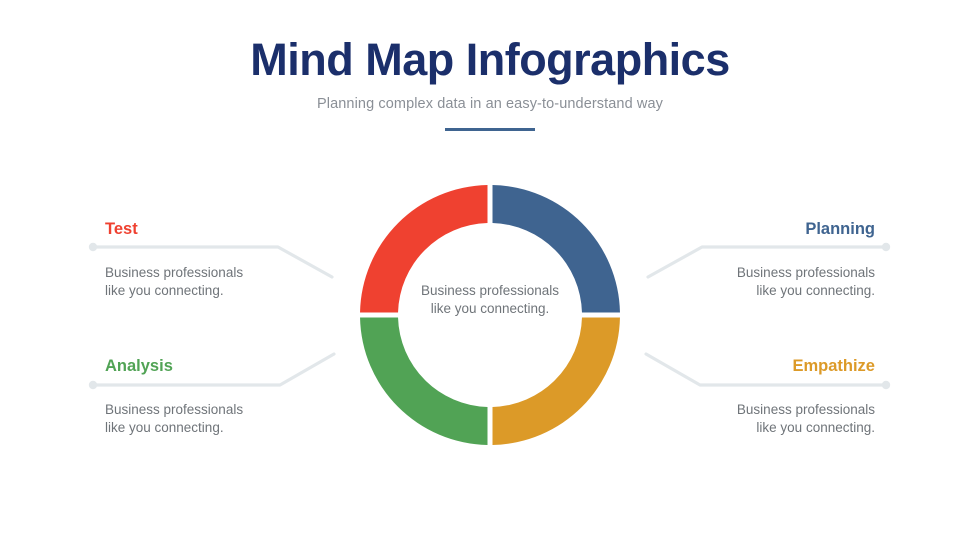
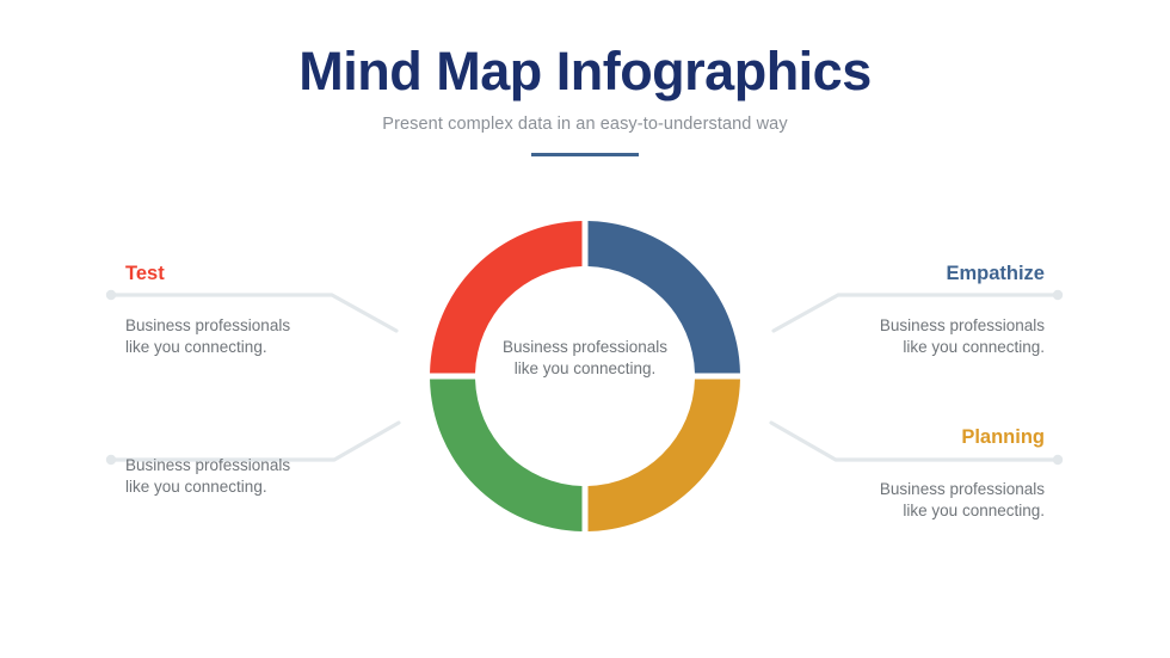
  Mind Map Infographics
- Planning complex data in an easy-to-understand way
+ Present complex data in an easy-to-understand way
  Business professionals
  like you connecting.
  Test
  Business professionals
  like you connecting.
- Analysis
  Business professionals
  like you connecting.
- Planning
+ Empathize
  Business professionals
  like you connecting.
- Empathize
+ Planning
  Business professionals
  like you connecting.
